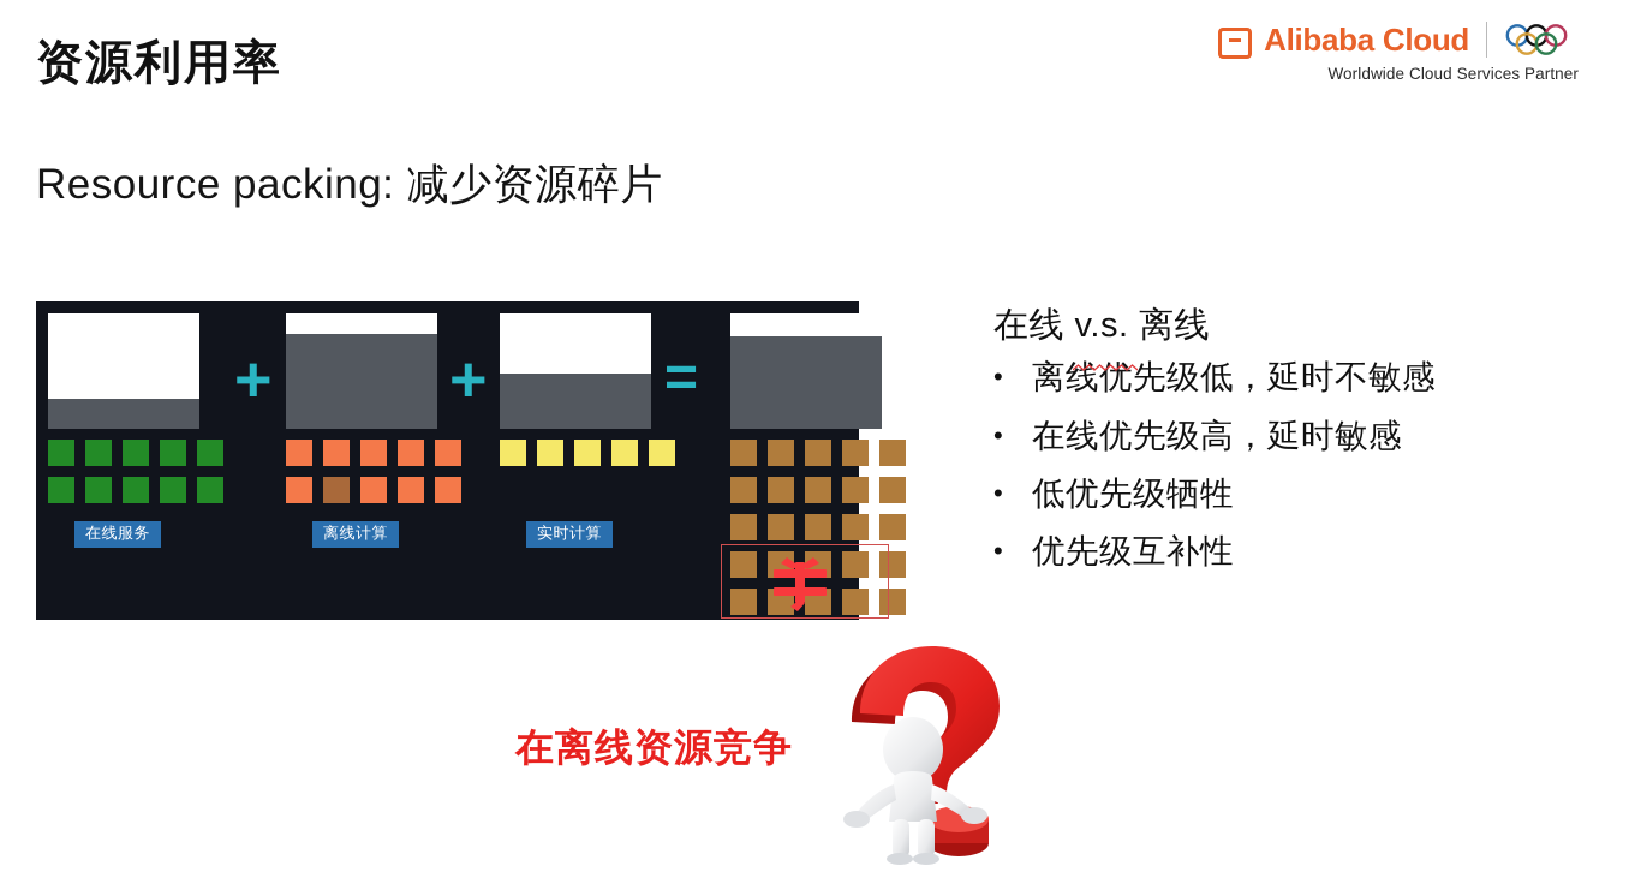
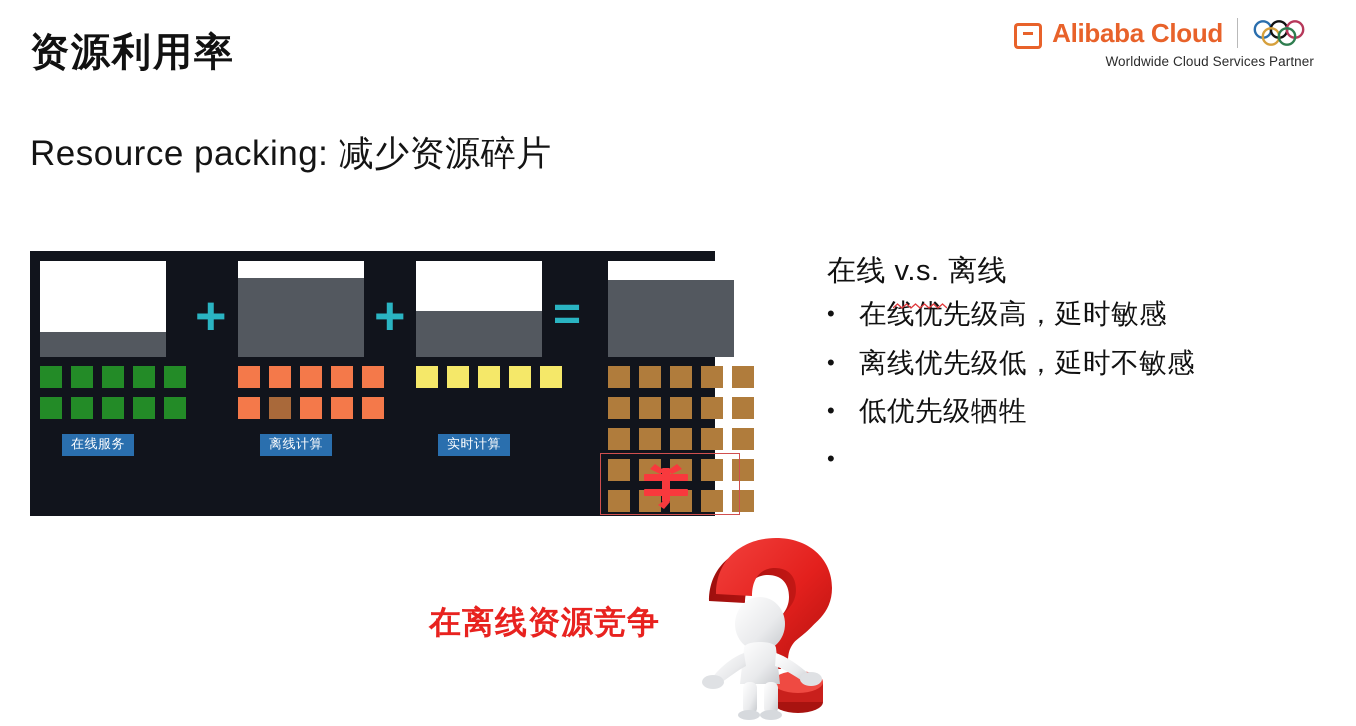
  Alibaba Cloud
  Worldwide Cloud Services Partner
  资源利用率
  Resource packing: 减少资源碎片
  在线服务
  +
  离线计算
  +
  实时计算
  =
  在线 v.s. 离线
  •
- 离线优先级低，延时不敏感
+ 在线优先级高，延时敏感
  •
- 在线优先级高，延时敏感
+ 离线优先级低，延时不敏感
  •
  低优先级牺牲
  •
- 优先级互补性
  在离线资源竞争
